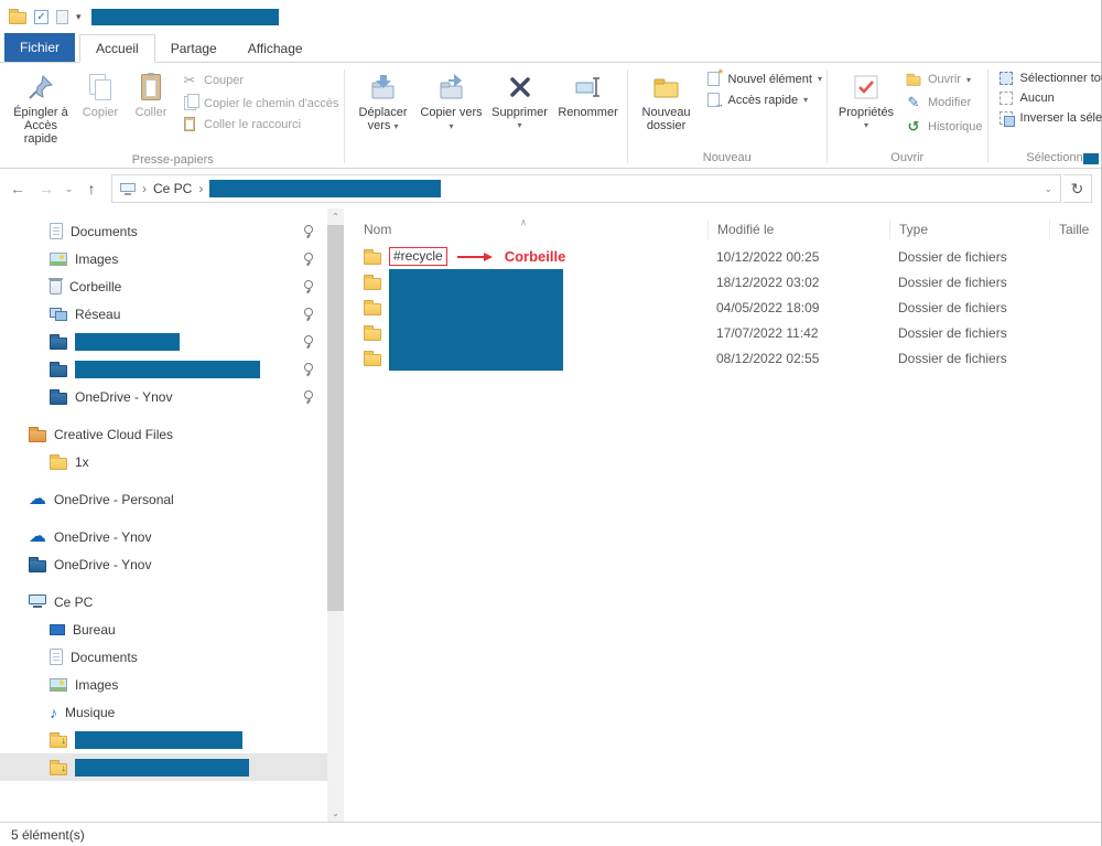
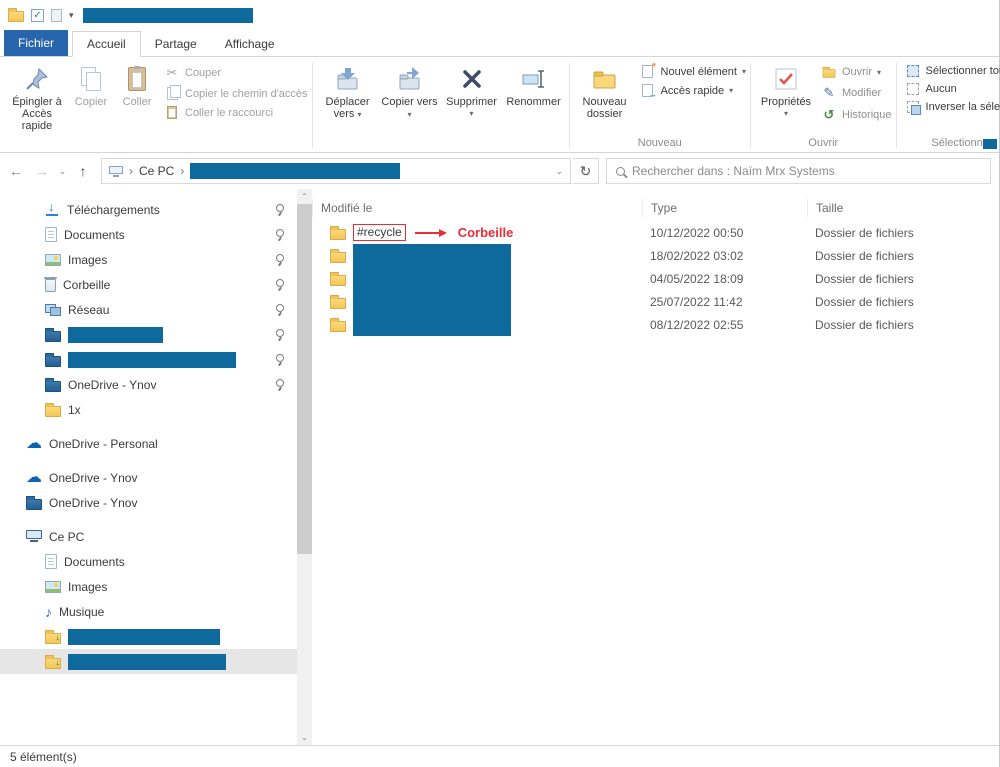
  ✓
  ▾
  Fichier
  Accueil
  Partage
  Affichage
  Épingler à Accès rapide
  Copier
  Coller
  ✂
  Couper
  Copier le chemin d'accès
  Coller le raccourci
- Presse-papiers
  Déplacer vers ▾
  Copier vers ▾
  Supprimer
  ▾
  Renommer
  Nouveau dossier
  Nouvel élément
  ▾
  Accès rapide
  ▾
  Nouveau
  Propriétés
  ▾
  Ouvrir
  ▾
  ✎
  Modifier
  ↺
  Historique
  Ouvrir
  Sélectionner to
  Aucun
  Inverser la séle
  Sélectionn
  ←
  →
  ⌄
  ↑
  ›
  Ce PC
  ›
  ⌄
  ↻
+ Rechercher dans : Naïm Mrx Systems
+ Téléchargements
  Documents
  Images
  Corbeille
  Réseau
  OneDrive - Ynov
- Creative Cloud Files
  1x
  ☁
  OneDrive - Personal
  ☁
  OneDrive - Ynov
  OneDrive - Ynov
  Ce PC
- Bureau
  Documents
  Images
  ♪
  Musique
  ⌃
  ⌄
- ∧
- Nom
  Modifié le
  Type
  Taille
  #recycle
  Corbeille
- 10/12/2022 00:25
+ 10/12/2022 00:50
  Dossier de fichiers
- 18/12/2022 03:02
+ 18/02/2022 03:02
  Dossier de fichiers
  04/05/2022 18:09
  Dossier de fichiers
- 17/07/2022 11:42
+ 25/07/2022 11:42
  Dossier de fichiers
  08/12/2022 02:55
  Dossier de fichiers
  5 élément(s)
